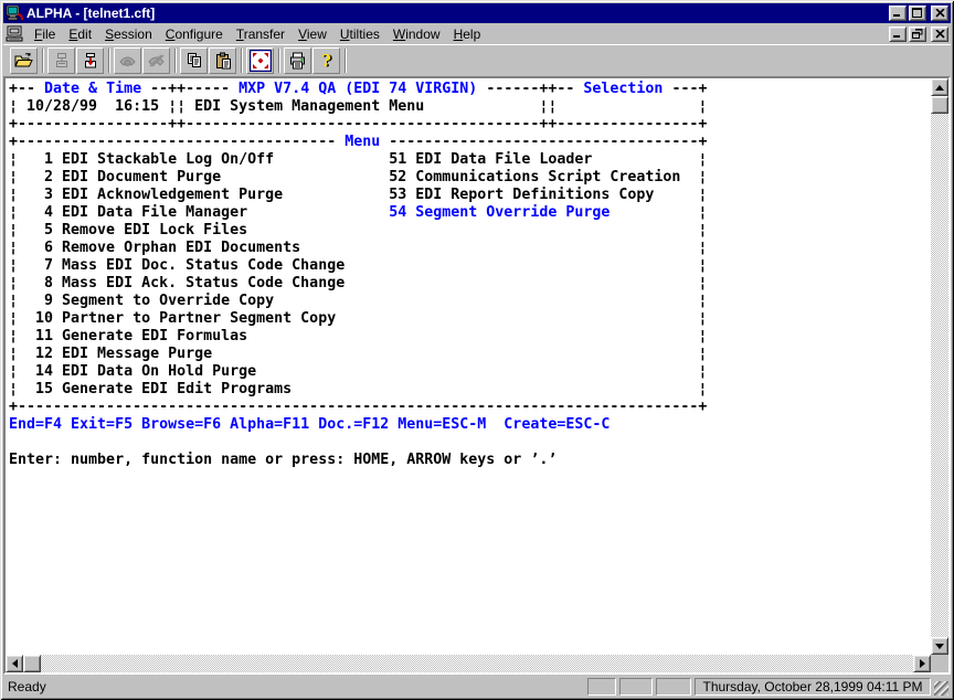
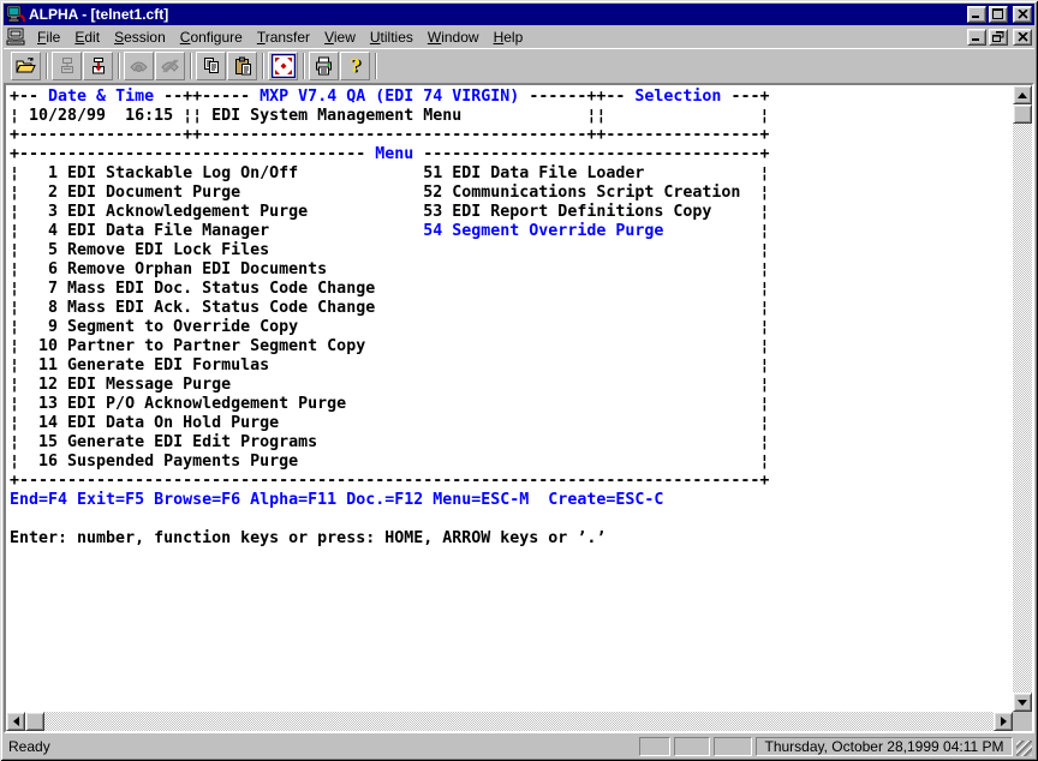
  ALPHA - [telnet1.cft]
  File
  Edit
  Session
  Configure
  Transfer
  View
  Utilties
  Window
  Help
  ?
  +-- Date & Time --++----- MXP V7.4 QA (EDI 74 VIRGIN) ------++-- Selection ---+
  ¦ 10/28/99 16:15 ¦¦ EDI System Management Menu ¦¦ ¦
  +-----------------++----------------------------------------++----------------+
  +------------------------------------ Menu -----------------------------------+
  ¦ 1 EDI Stackable Log On/Off 51 EDI Data File Loader ¦
  ¦ 2 EDI Document Purge 52 Communications Script Creation ¦
  ¦ 3 EDI Acknowledgement Purge 53 EDI Report Definitions Copy ¦
  ¦ 4 EDI Data File Manager 54 Segment Override Purge ¦
  ¦ 5 Remove EDI Lock Files ¦
  ¦ 6 Remove Orphan EDI Documents ¦
  ¦ 7 Mass EDI Doc. Status Code Change ¦
  ¦ 8 Mass EDI Ack. Status Code Change ¦
  ¦ 9 Segment to Override Copy ¦
  ¦ 10 Partner to Partner Segment Copy ¦
  ¦ 11 Generate EDI Formulas ¦
  ¦ 12 EDI Message Purge ¦
+ ¦ 13 EDI P/O Acknowledgement Purge ¦
  ¦ 14 EDI Data On Hold Purge ¦
  ¦ 15 Generate EDI Edit Programs ¦
+ ¦ 16 Suspended Payments Purge ¦
  +-----------------------------------------------------------------------------+
  End=F4 Exit=F5 Browse=F6 Alpha=F11 Doc.=F12 Menu=ESC-M Create=ESC-C
- Enter: number, function name or press: HOME, ARROW keys or ’.’
+ Enter: number, function keys or press: HOME, ARROW keys or ’.’
  Ready
  Thursday, October 28,1999 04:11 PM
